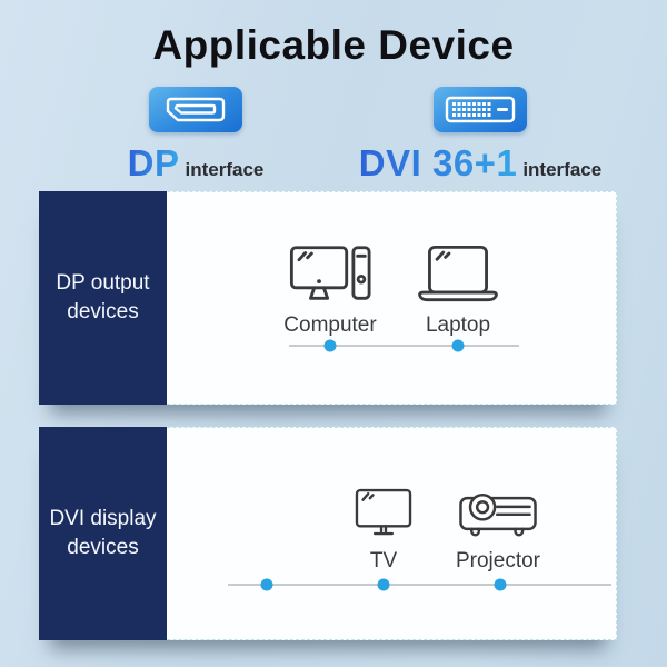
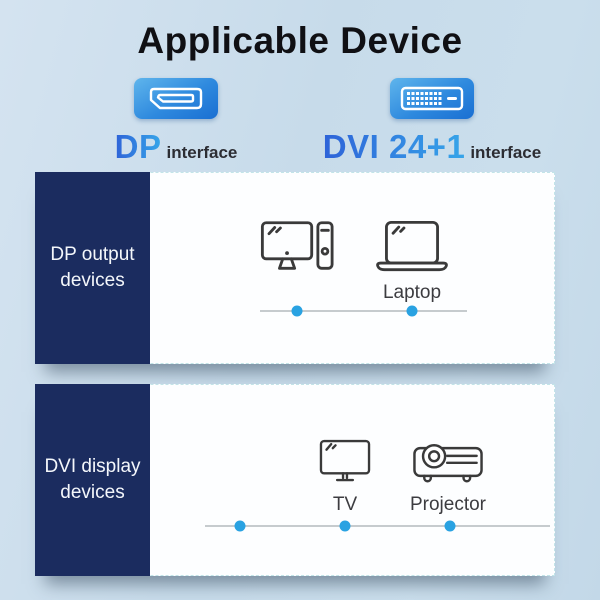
  Applicable Device
  DP
  interface
- DVI 36+1
+ DVI 24+1
  interface
  DP output
  devices
- Computer
  Laptop
  DVI display
  devices
  TV
  Projector
